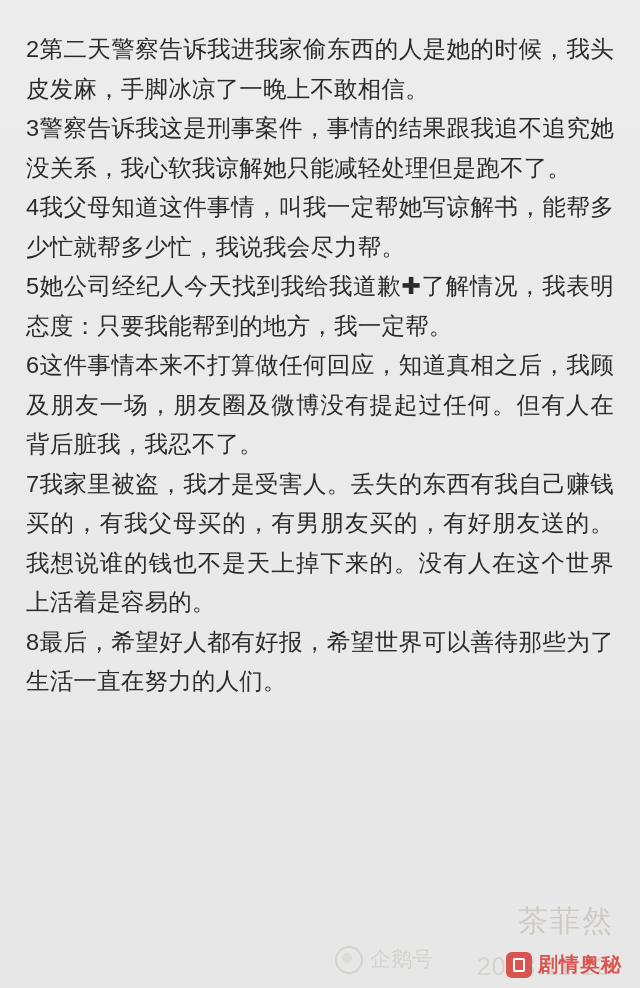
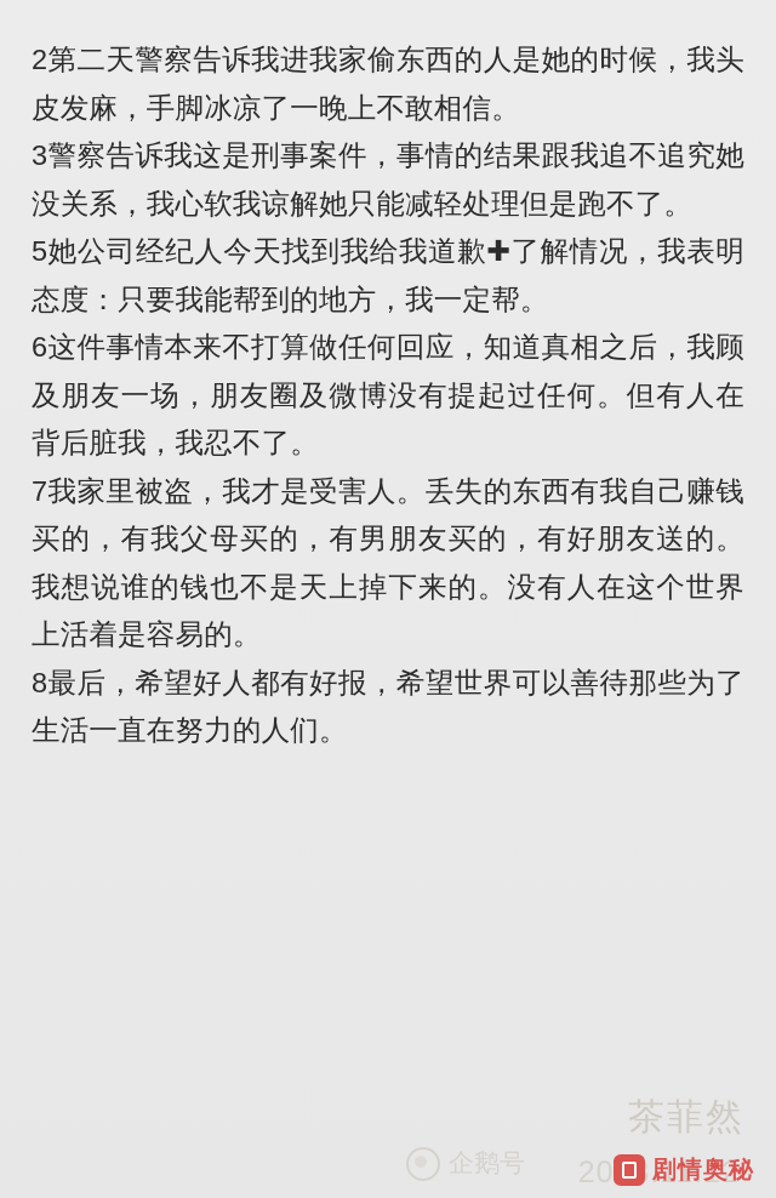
  2第二天警察告诉我进我家偷东西的人是她的时候，我头皮发麻，手脚冰凉了一晚上不敢相信。
  3警察告诉我这是刑事案件，事情的结果跟我追不追究她没关系，我心软我谅解她只能减轻处理但是跑不了。
- 4我父母知道这件事情，叫我一定帮她写谅解书，能帮多少忙就帮多少忙，我说我会尽力帮。
  5她公司经纪人今天找到我给我道歉✚了解情况，我表明态度：只要我能帮到的地方，我一定帮。
  6这件事情本来不打算做任何回应，知道真相之后，我顾及朋友一场，朋友圈及微博没有提起过任何。但有人在背后脏我，我忍不了。
  7我家里被盗，我才是受害人。丢失的东西有我自己赚钱买的，有我父母买的，有男朋友买的，有好朋友送的。我想说谁的钱也不是天上掉下来的。没有人在这个世界上活着是容易的。
  8最后，希望好人都有好报，希望世界可以善待那些为了生活一直在努力的人们。
  茶菲然
  20.11.12
  企鹅号
  剧情奥秘
